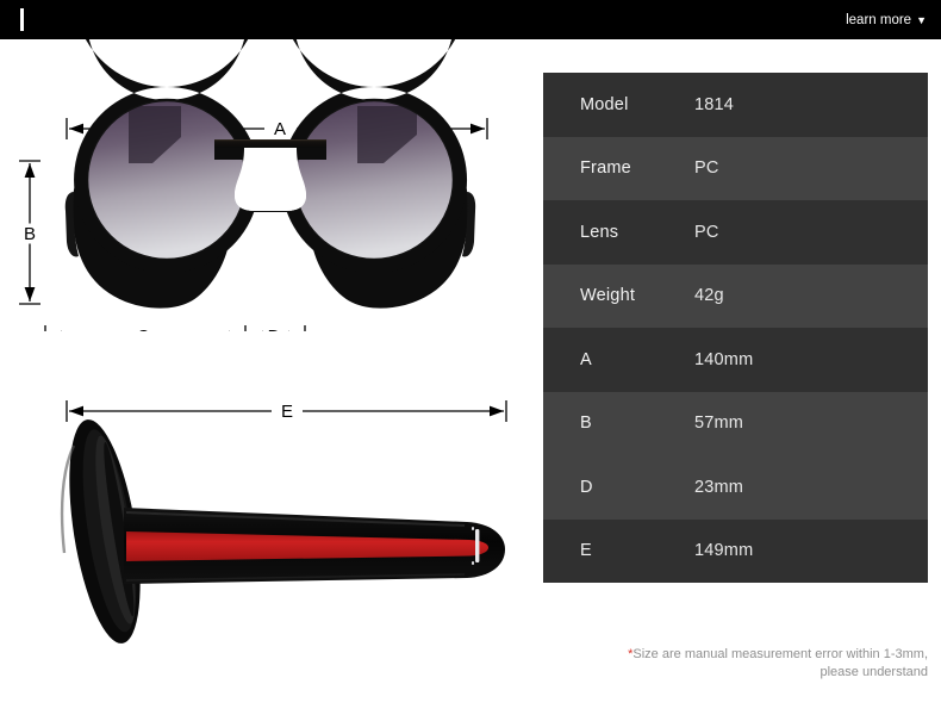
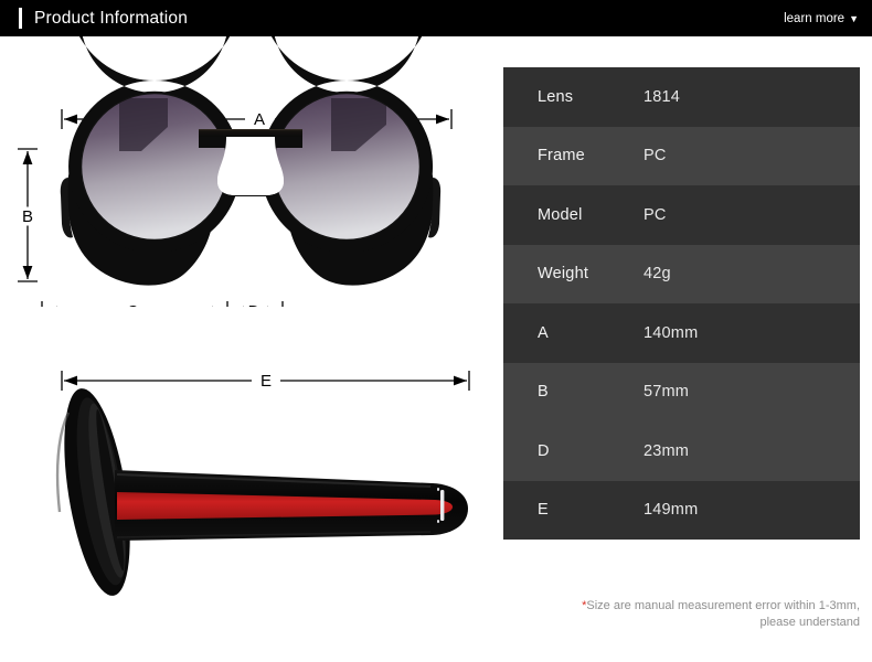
+ Product Information
  learn more
  ▼
  A
  B
  E
- Model
+ Lens
  1814
  Frame
  PC
- Lens
+ Model
  PC
  Weight
  42g
  A
  140mm
  B
  57mm
  D
  23mm
  E
  149mm
  *Size are manual measurement error within 1-3mm,
  please understand
